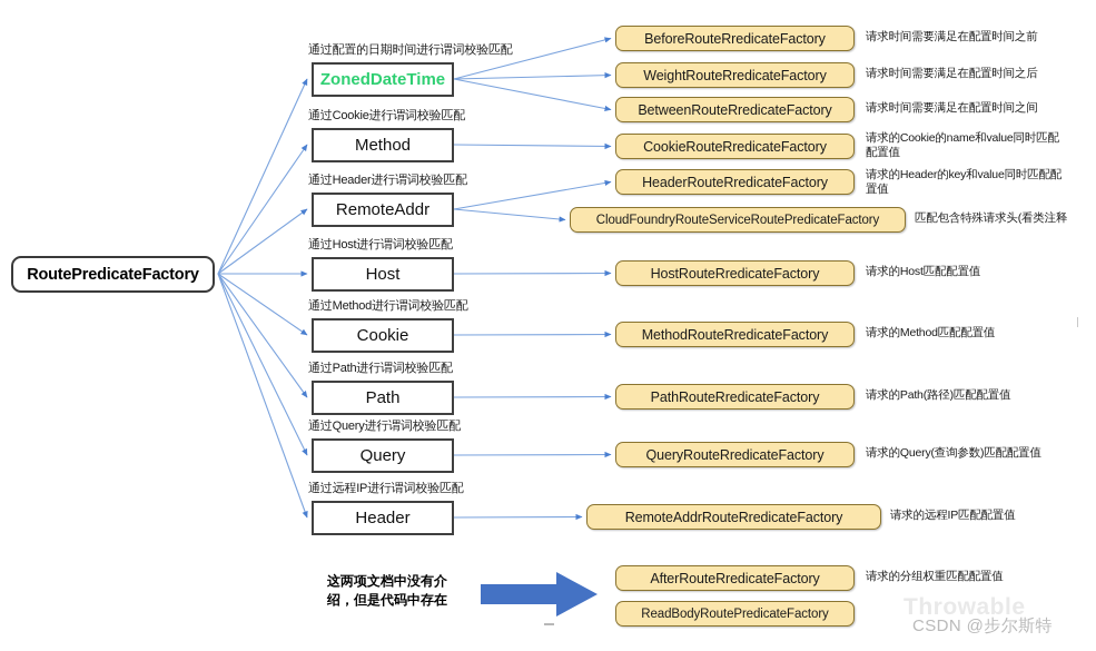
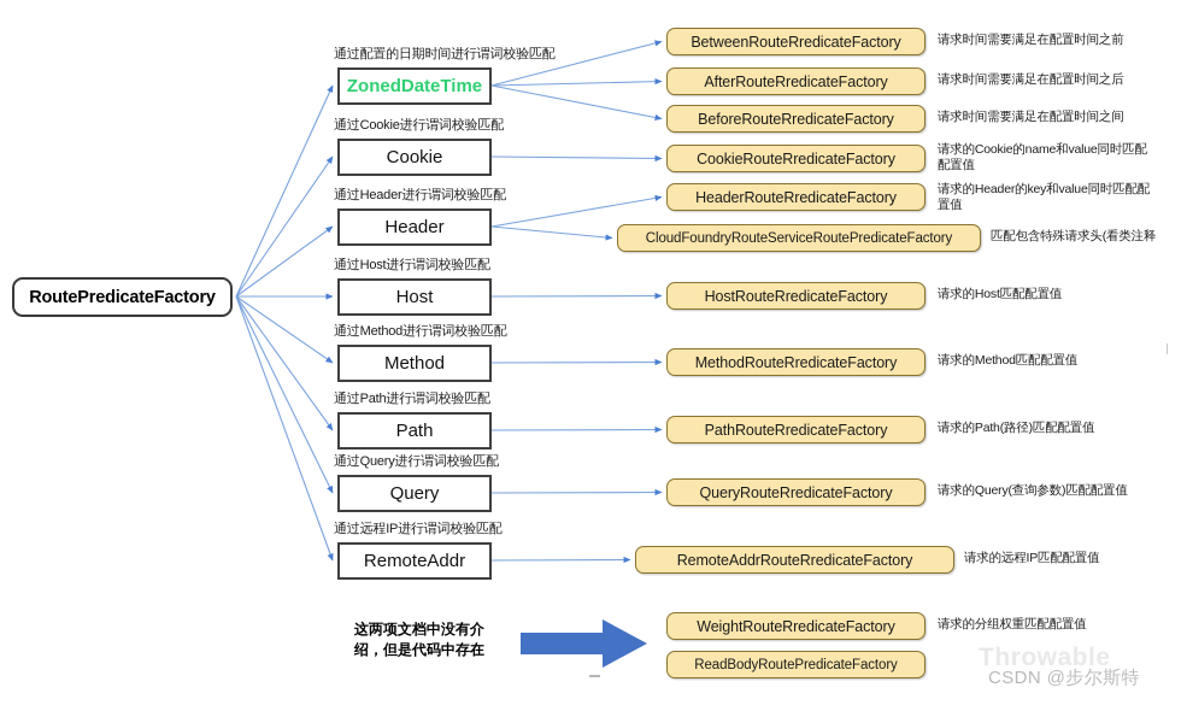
  RoutePredicateFactory
  通过配置的日期时间进行谓词校验匹配
  ZonedDateTime
  通过Cookie进行谓词校验匹配
- Method
+ Cookie
  通过Header进行谓词校验匹配
- RemoteAddr
+ Header
  通过Host进行谓词校验匹配
  Host
  通过Method进行谓词校验匹配
- Cookie
+ Method
  通过Path进行谓词校验匹配
  Path
  通过Query进行谓词校验匹配
  Query
  通过远程IP进行谓词校验匹配
- Header
+ RemoteAddr
- BeforeRouteRredicateFactory
+ BetweenRouteRredicateFactory
  请求时间需要满足在配置时间之前
- WeightRouteRredicateFactory
+ AfterRouteRredicateFactory
  请求时间需要满足在配置时间之后
- BetweenRouteRredicateFactory
+ BeforeRouteRredicateFactory
  请求时间需要满足在配置时间之间
  CookieRouteRredicateFactory
  请求的Cookie的name和value同时匹配
  配置值
  HeaderRouteRredicateFactory
  请求的Header的key和value同时匹配配
  置值
  CloudFoundryRouteServiceRoutePredicateFactory
  匹配包含特殊请求头(看类注释
  HostRouteRredicateFactory
  请求的Host匹配配置值
  MethodRouteRredicateFactory
  请求的Method匹配配置值
  PathRouteRredicateFactory
  请求的Path(路径)匹配配置值
  QueryRouteRredicateFactory
  请求的Query(查询参数)匹配配置值
  RemoteAddrRouteRredicateFactory
  请求的远程IP匹配配置值
- AfterRouteRredicateFactory
+ WeightRouteRredicateFactory
  请求的分组权重匹配配置值
  ReadBodyRoutePredicateFactory
  这两项文档中没有介绍，但是代码中存在
  Throwable
  CSDN @步尔斯特
